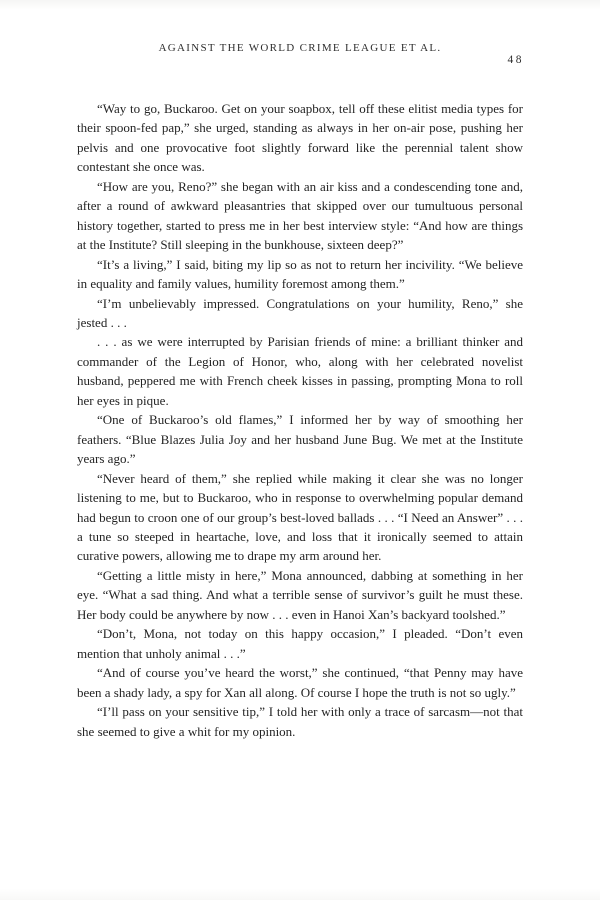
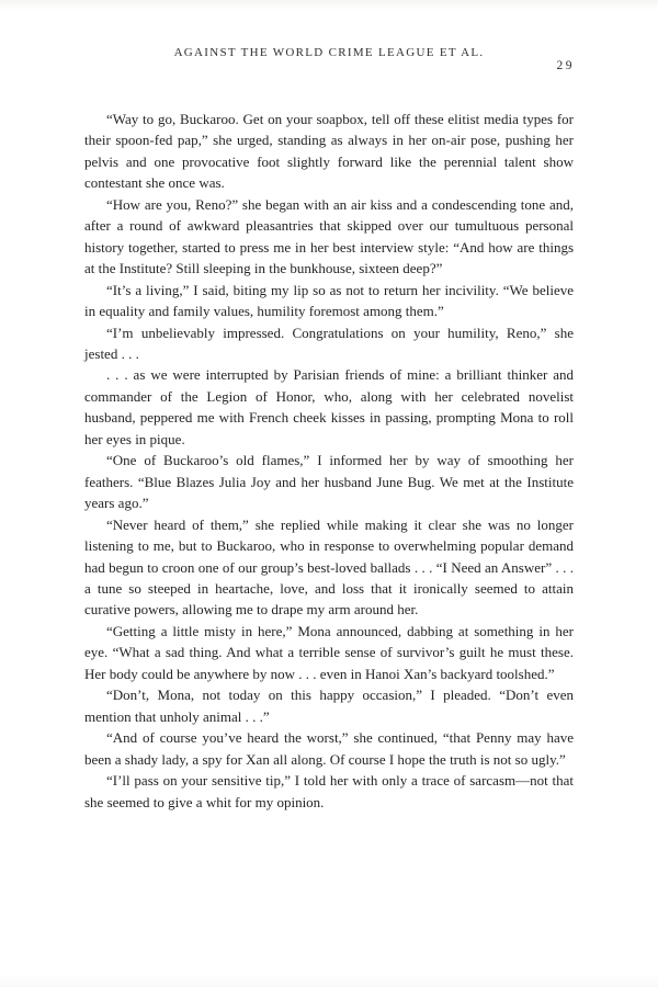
  AGAINST THE WORLD CRIME LEAGUE ET AL.
- 48
+ 29
  “Way to go, Buckaroo. Get on your soapbox, tell off these elitist media types for their spoon-fed pap,” she urged, standing as always in her on-air pose, pushing her pelvis and one provocative foot slightly forward like the perennial talent show contestant she once was.
  “How are you, Reno?” she began with an air kiss and a condescending tone and, after a round of awkward pleasantries that skipped over our tumultuous personal history together, started to press me in her best interview style: “And how are things at the Institute? Still sleeping in the bunkhouse, sixteen deep?”
  “It’s a living,” I said, biting my lip so as not to return her incivility. “We believe in equality and family values, humility foremost among them.”
  “I’m unbelievably impressed. Congratulations on your humility, Reno,” she jested . . .
  . . . as we were interrupted by Parisian friends of mine: a brilliant thinker and commander of the Legion of Honor, who, along with her celebrated novelist husband, peppered me with French cheek kisses in passing, prompting Mona to roll her eyes in pique.
  “One of Buckaroo’s old flames,” I informed her by way of smoothing her feathers. “Blue Blazes Julia Joy and her husband June Bug. We met at the Institute years ago.”
  “Never heard of them,” she replied while making it clear she was no longer listening to me, but to Buckaroo, who in response to overwhelming popular demand had begun to croon one of our group’s best-loved ballads . . . “I Need an Answer” . . . a tune so steeped in heartache, love, and loss that it ironically seemed to attain curative powers, allowing me to drape my arm around her.
  “Getting a little misty in here,” Mona announced, dabbing at something in her eye. “What a sad thing. And what a terrible sense of survivor’s guilt he must these. Her body could be anywhere by now . . . even in Hanoi Xan’s backyard toolshed.”
  “Don’t, Mona, not today on this happy occasion,” I pleaded. “Don’t even mention that unholy animal . . .”
  “And of course you’ve heard the worst,” she continued, “that Penny may have been a shady lady, a spy for Xan all along. Of course I hope the truth is not so ugly.”
  “I’ll pass on your sensitive tip,” I told her with only a trace of sarcasm—not that she seemed to give a whit for my opinion.
